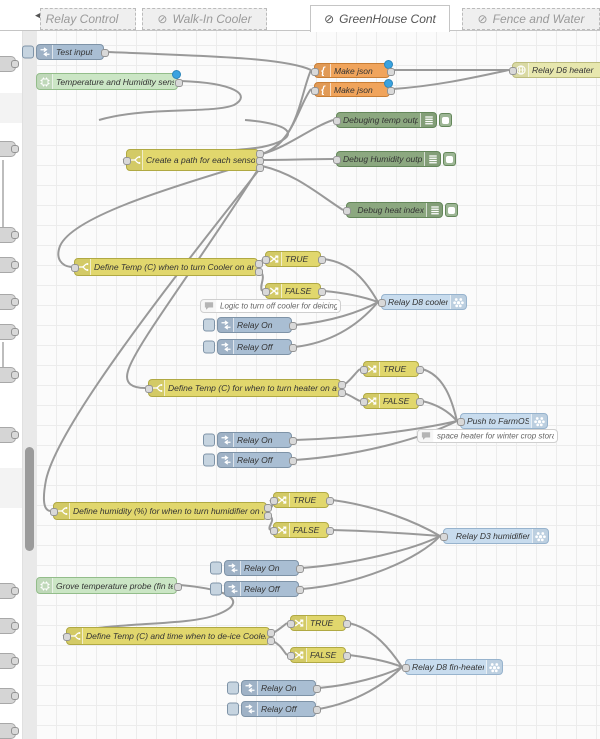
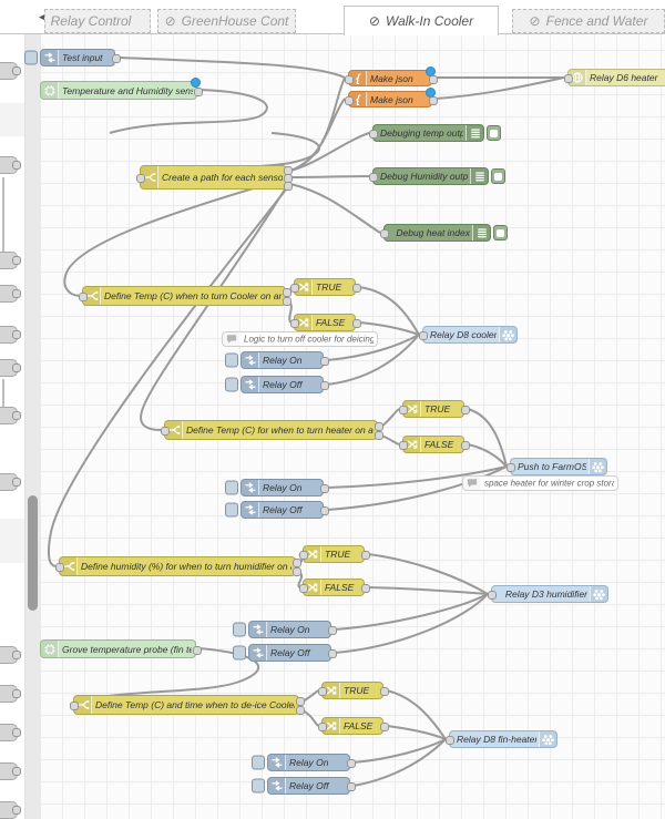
  Relay Control
  ⊘
- Walk-In Cooler
+ GreenHouse Cont
  ⊘
- GreenHouse Cont
+ Walk-In Cooler
  ⊘
  Fence and Water
  Test input
  Temperature and Humidity sen
  Create a path for each senso
  {
  Make json
  {
  Make json
  Relay D6 heater
  Debuging temp outp
  Debug Humidity outp
  Debug heat index
  Define Temp (C) when to turn Cooler on an
  TRUE
  FALSE
  Logic to turn off cooler for deicing
  Relay On
  Relay Off
  Relay D8 cooler
  Define Temp (C) for when to turn heater on a
  TRUE
  FALSE
  Push to FarmOS
  space heater for winter crop stora
  Relay On
  Relay Off
  Define humidity (%) for when to turn humidifier on
  TRUE
  FALSE
  Relay D3 humidifier
  Relay On
  Relay Off
  Grove temperature probe (fin te
  Define Temp (C) and time when to de-ice Coole
  TRUE
  FALSE
  Relay D8 fin-heater
  Relay On
  Relay Off
